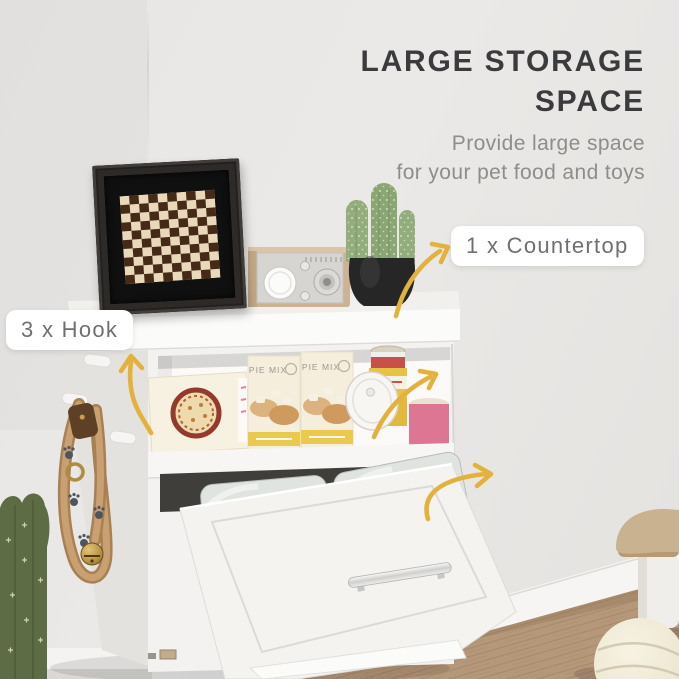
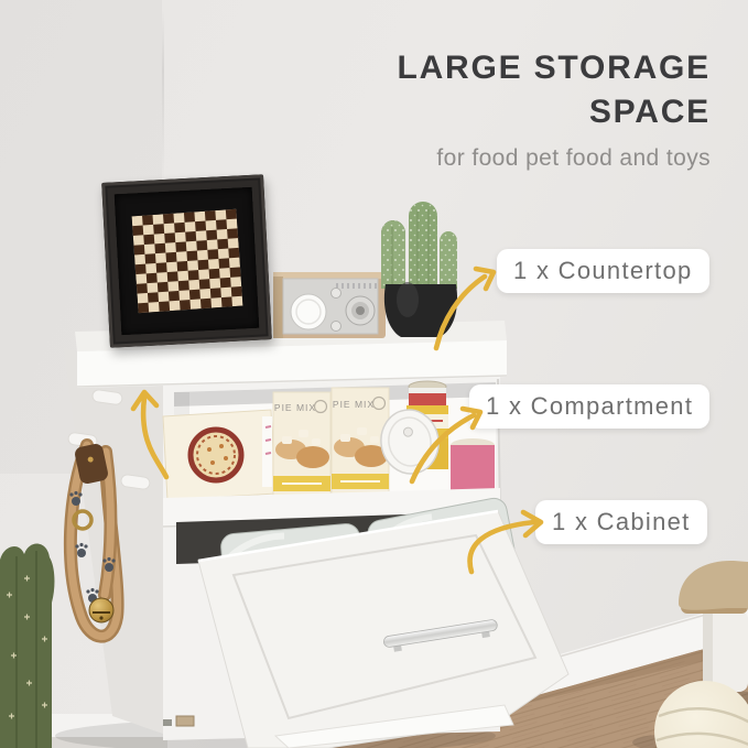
  PIE MIX
  PIE MIX
  LARGE STORAGE SPACE
- Provide large space
- for your pet food and toys
+ for food pet food and toys
- 3 x Hook
  1 x Countertop
+ 1 x Compartment
+ 1 x Cabinet
